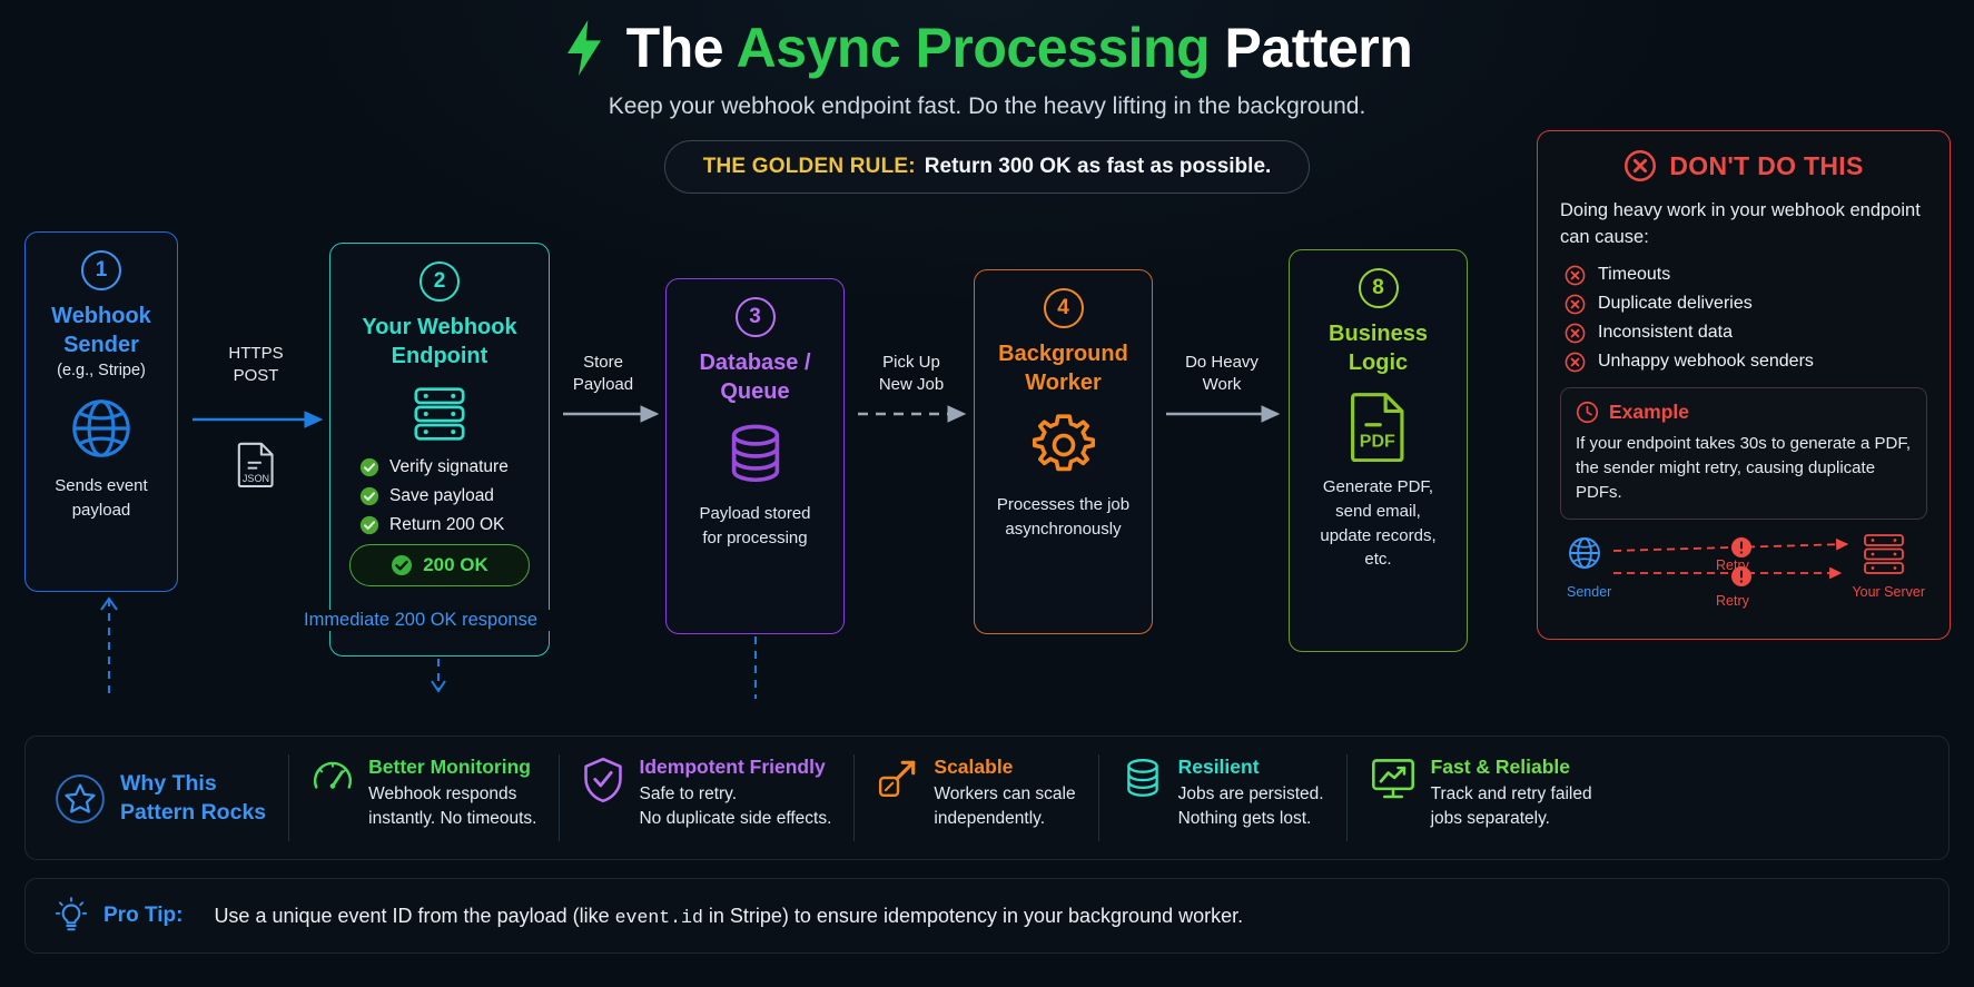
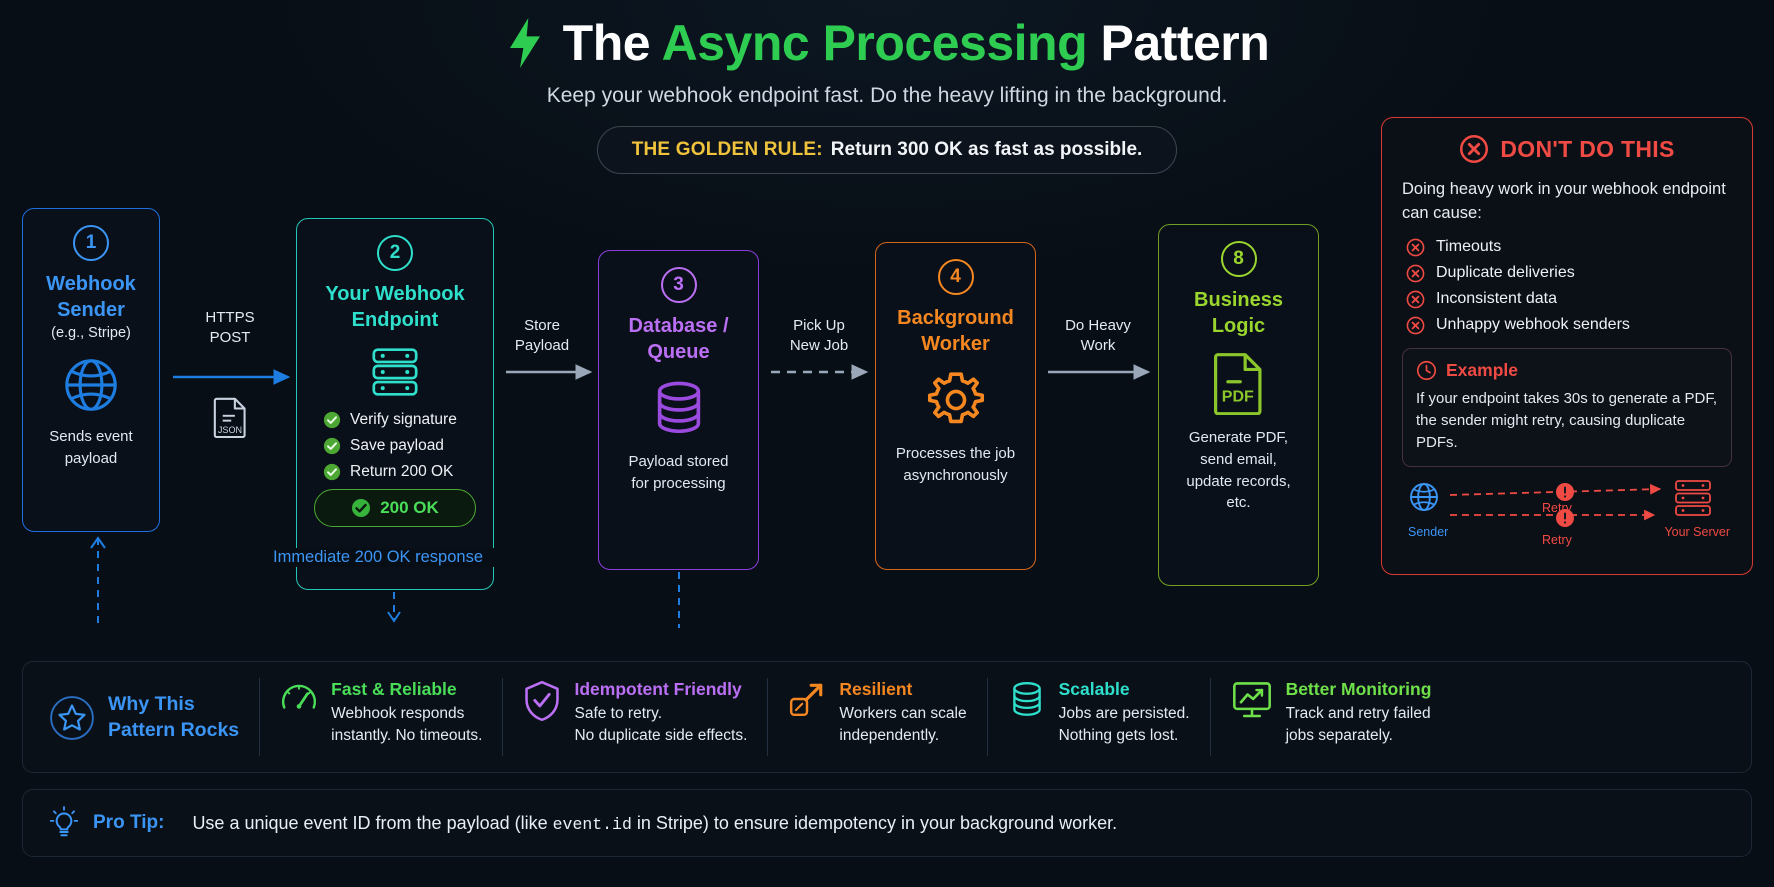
  The Async Processing Pattern
  Keep your webhook endpoint fast. Do the heavy lifting in the background.
  THE GOLDEN RULE:
  Return 300 OK as fast as possible.
  1
  Webhook
  Sender
  (e.g., Stripe)
  Sends event
  payload
  2
  Your Webhook
  Endpoint
  Verify signature
  Save payload
  Return 200 OK
  200 OK
  3
  Database /
  Queue
  Payload stored
  for processing
  4
  Background
  Worker
  Processes the job
  asynchronously
  8
  Business
  Logic
  PDF
  Generate PDF,
  send email,
  update records,
  etc.
  HTTPS
  POST
  JSON
  Store
  Payload
  Pick Up
  New Job
  Do Heavy
  Work
  Immediate 200 OK response
  DON'T DO THIS
  Doing heavy work in your webhook endpoint can cause:
  Timeouts
  Duplicate deliveries
  Inconsistent data
  Unhappy webhook senders
  Example
  If your endpoint takes 30s to generate a PDF, the sender might retry, causing duplicate PDFs.
  Retry
  Retry
  Sender
  Your Server
  Why This
  Pattern Rocks
- Better Monitoring
+ Fast & Reliable
  Webhook responds
  instantly. No timeouts.
  Idempotent Friendly
  Safe to retry.
  No duplicate side effects.
- Scalable
+ Resilient
  Workers can scale
  independently.
- Resilient
+ Scalable
  Jobs are persisted.
  Nothing gets lost.
- Fast & Reliable
+ Better Monitoring
  Track and retry failed
  jobs separately.
  Pro Tip:
  Use a unique event ID from the payload (like event.id in Stripe) to ensure idempotency in your background worker.
